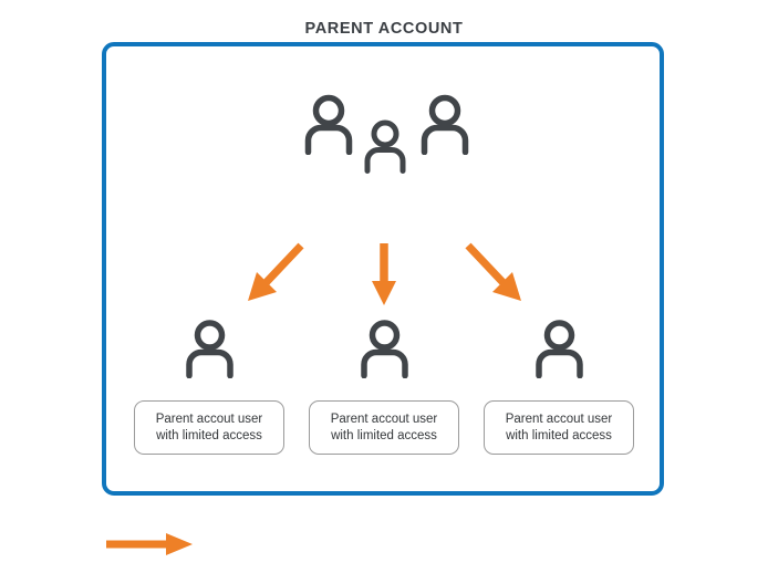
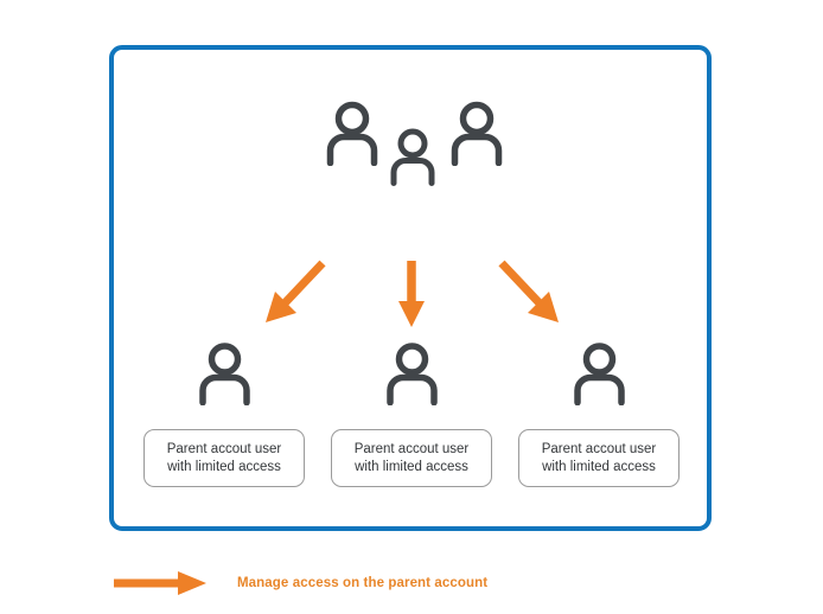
- PARENT ACCOUNT
  Parent accout user
  with limited access
  Parent accout user
  with limited access
  Parent accout user
  with limited access
+ Manage access on the parent account
